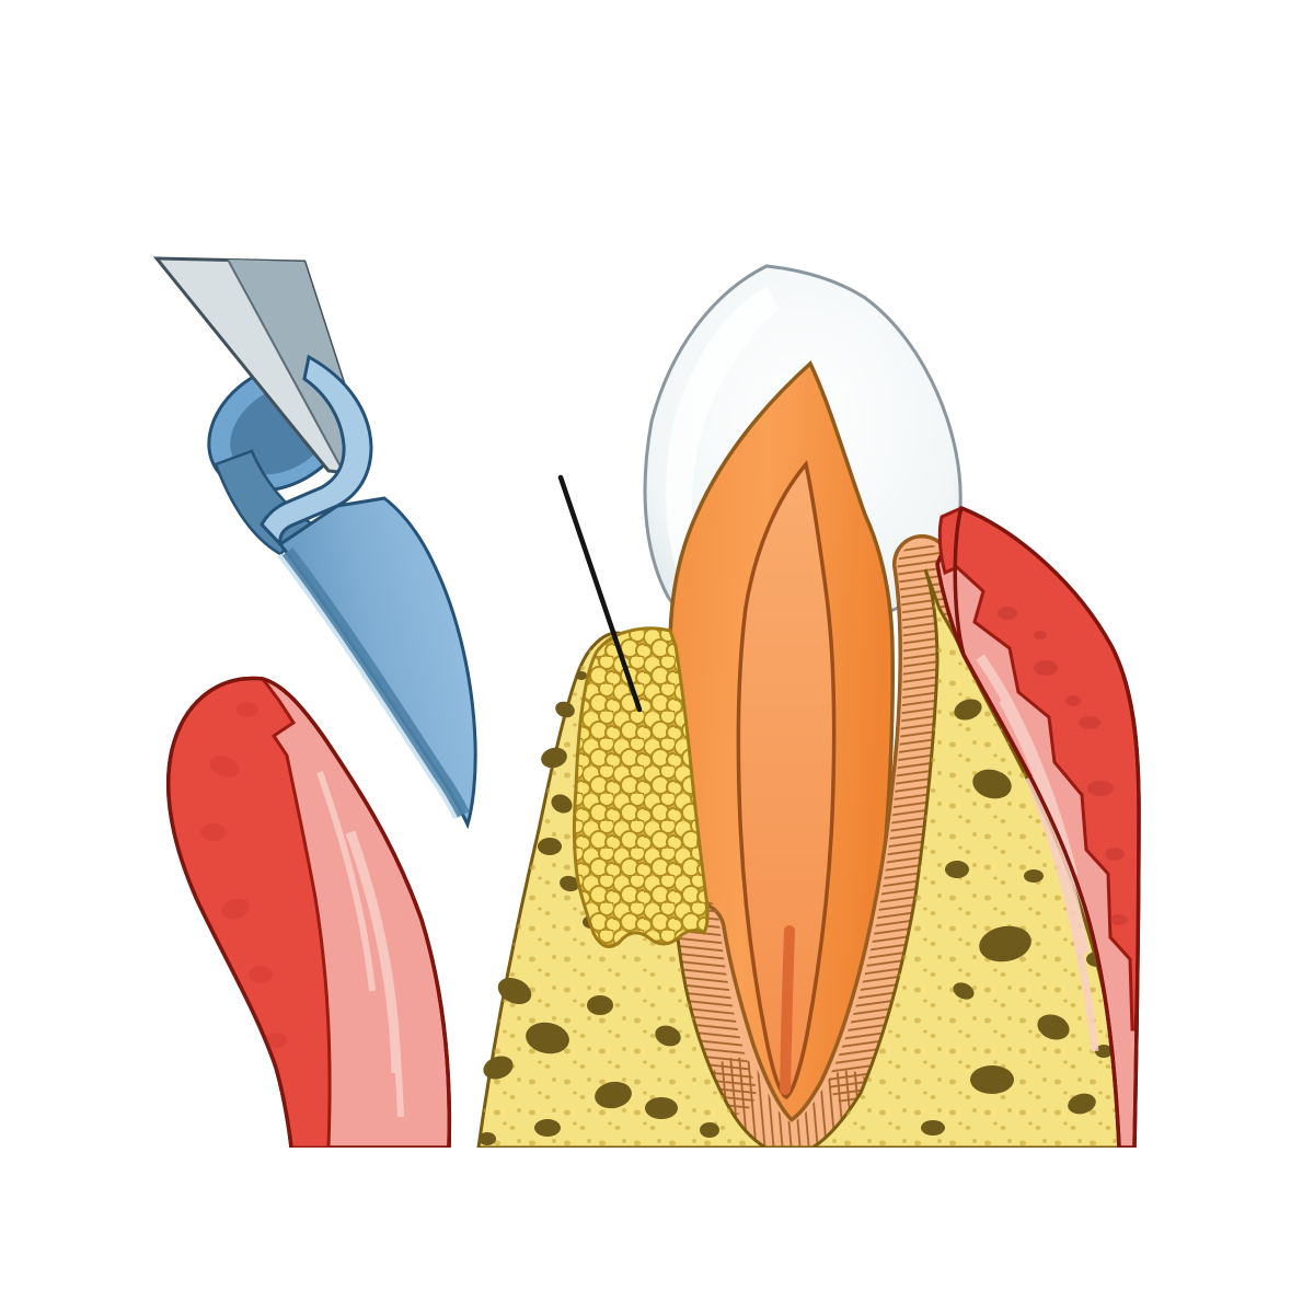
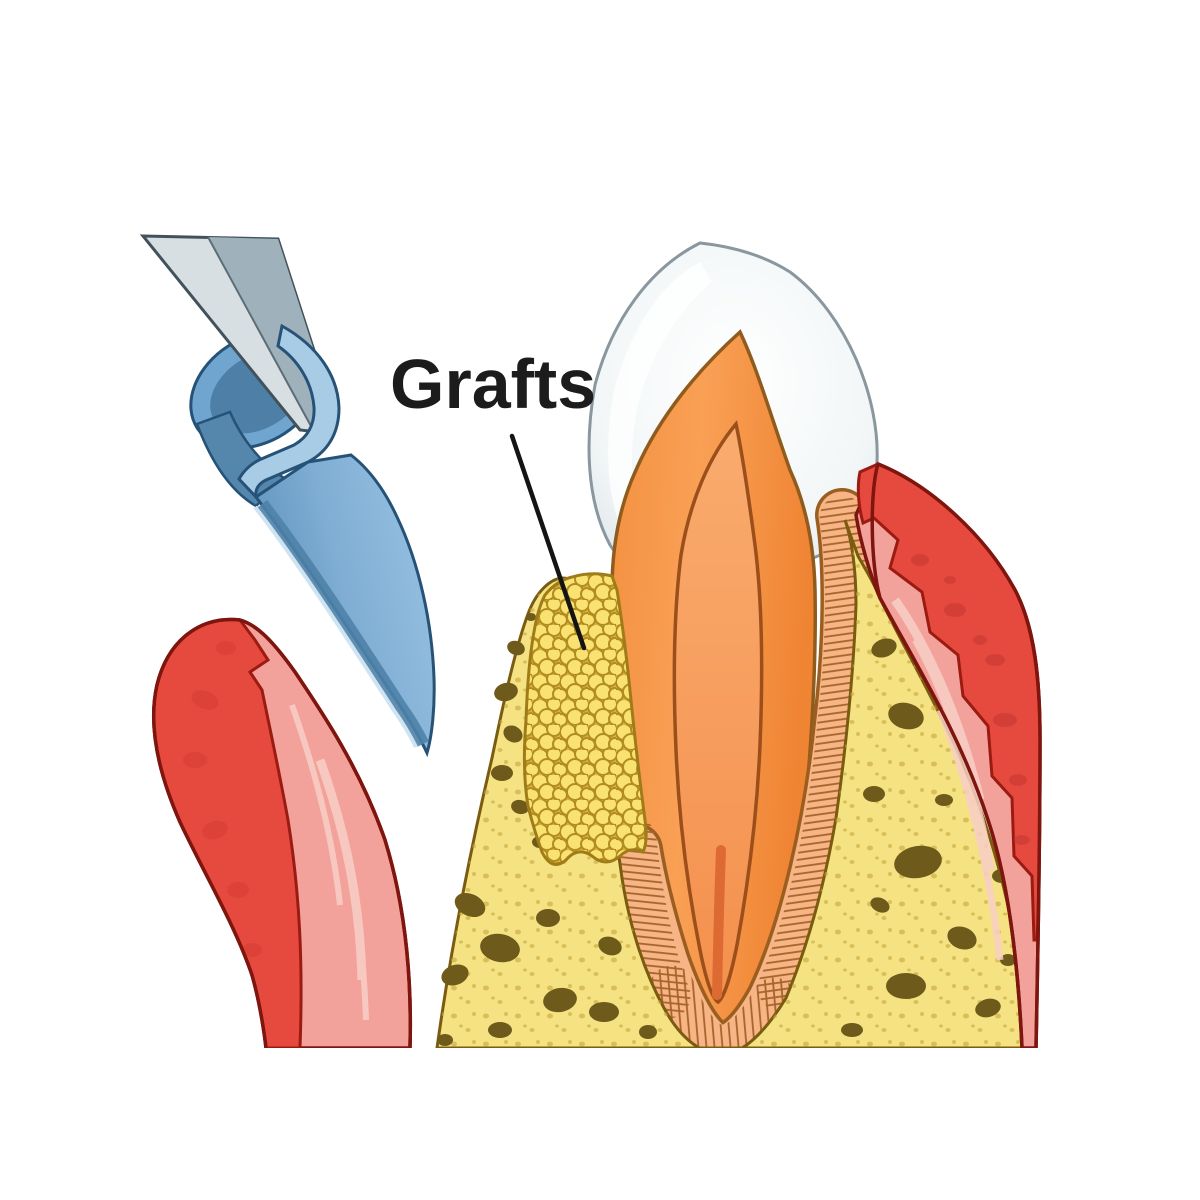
+ Grafts
